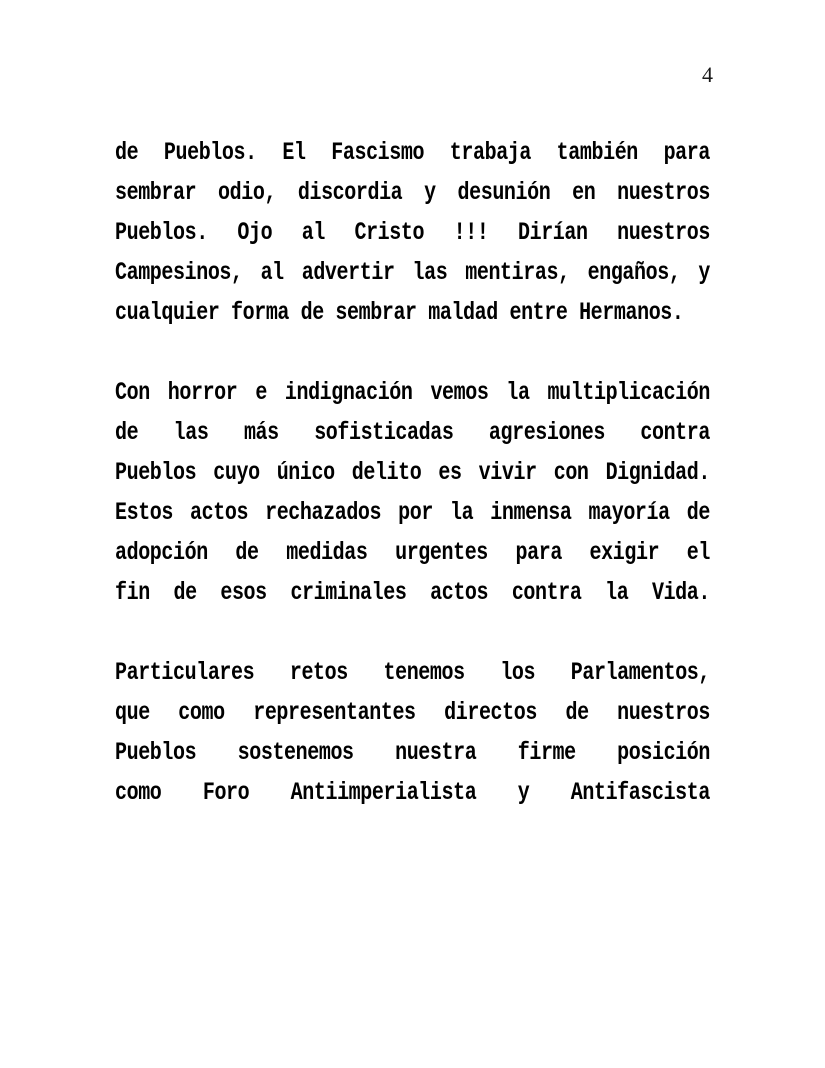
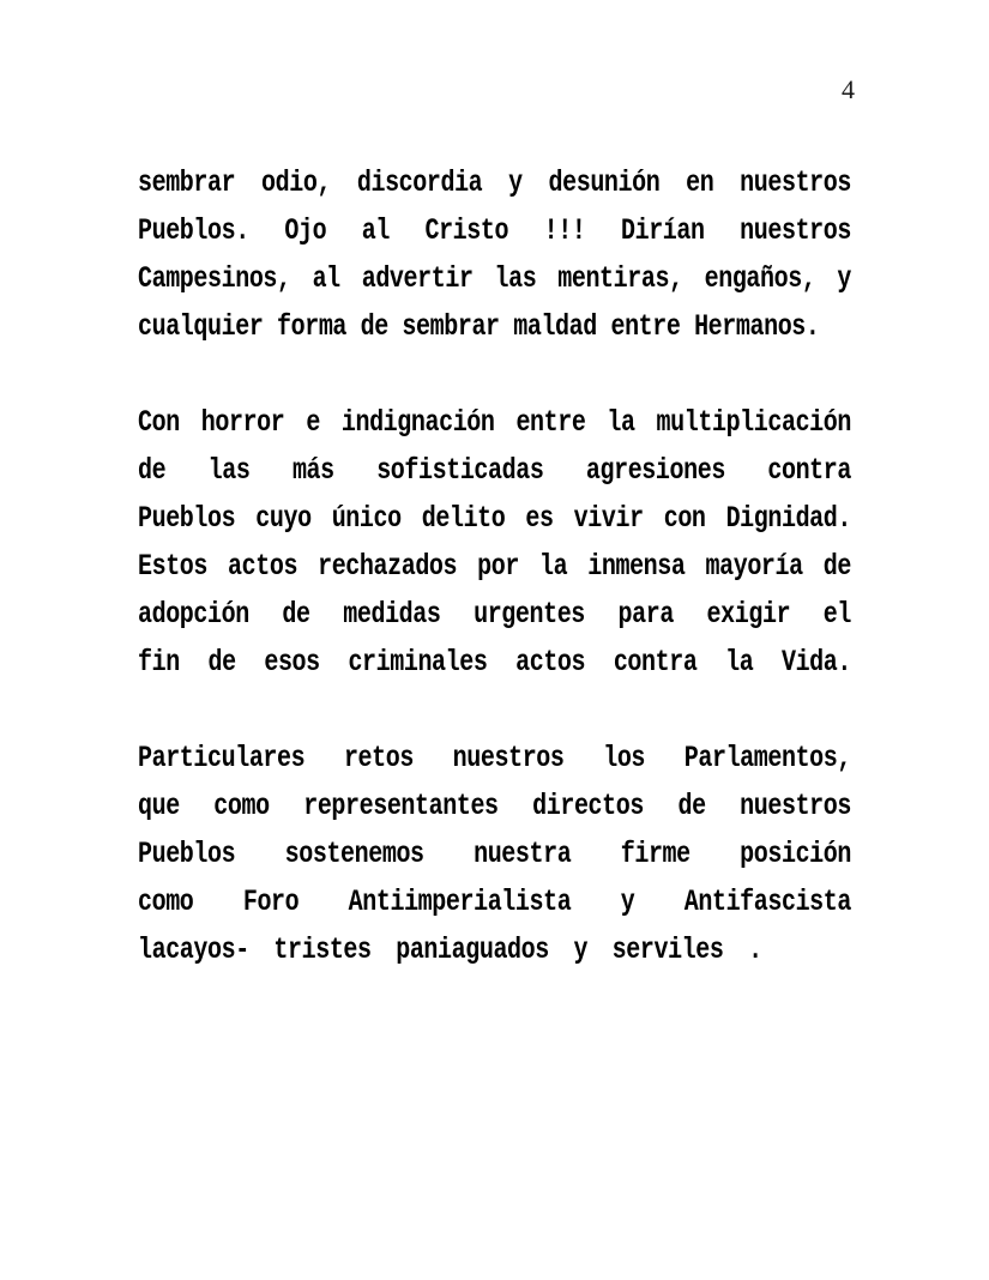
  4
- de Pueblos. El Fascismo trabaja también para
  sembrar odio, discordia y desunión en nuestros
  Pueblos. Ojo al Cristo !!! Dirían nuestros
  Campesinos, al advertir las mentiras, engaños, y
  cualquier forma de sembrar maldad entre Hermanos.
- Con horror e indignación vemos la multiplicación
+ Con horror e indignación entre la multiplicación
  de las más sofisticadas agresiones contra
  Pueblos cuyo único delito es vivir con Dignidad.
  Estos actos rechazados por la inmensa mayoría de
  adopción de medidas urgentes para exigir el
  fin de esos criminales actos contra la Vida.
- Particulares retos tenemos los Parlamentos,
+ Particulares retos nuestros los Parlamentos,
  que como representantes directos de nuestros
  Pueblos sostenemos nuestra firme posición
  como Foro Antiimperialista y Antifascista
+ lacayos- tristes paniaguados y serviles .
